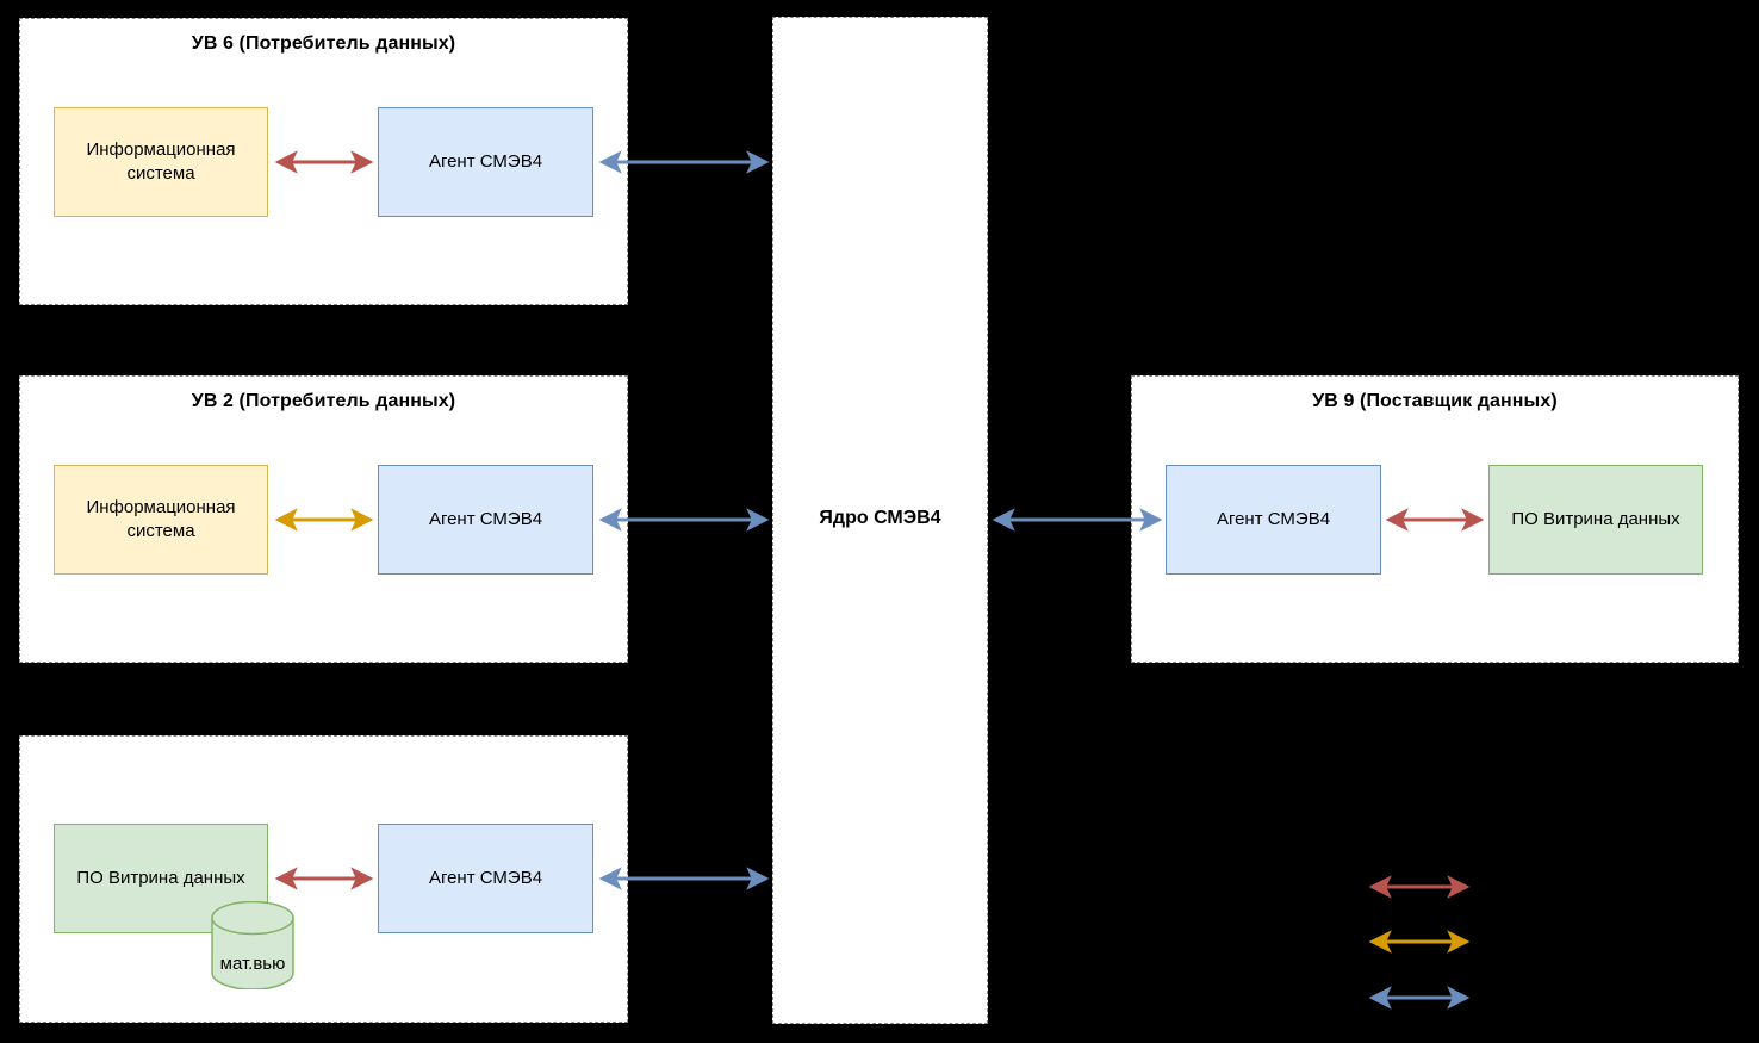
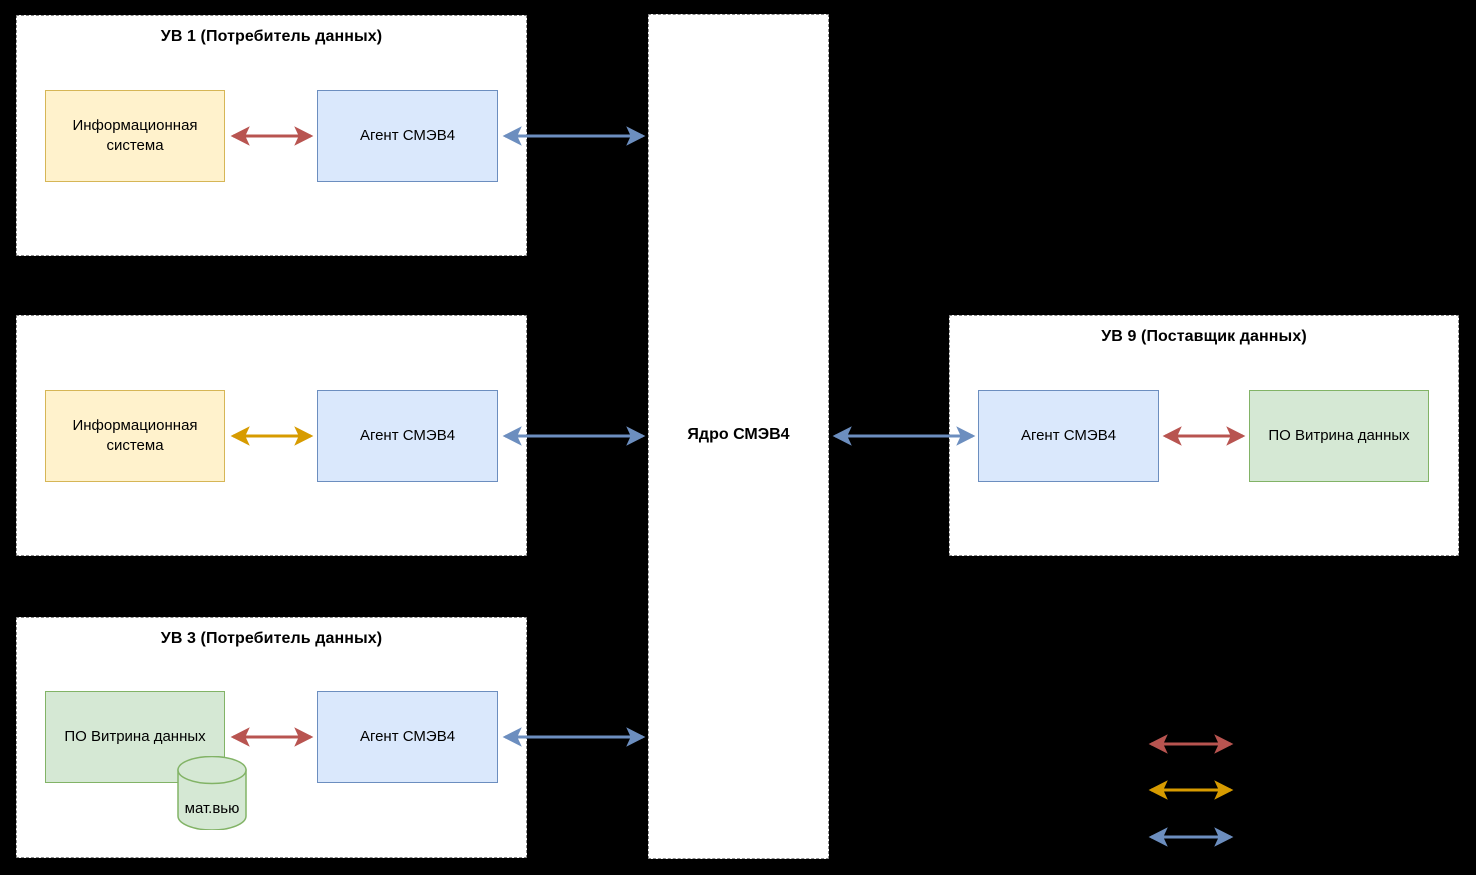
  Ядро СМЭВ4
- УВ 6 (Потребитель данных)
+ УВ 1 (Потребитель данных)
  Информационная система
  Агент СМЭВ4
- УВ 2 (Потребитель данных)
  Информационная система
  Агент СМЭВ4
+ УВ 3 (Потребитель данных)
  ПО Витрина данных
  мат.вью
  Агент СМЭВ4
  УВ 9 (Поставщик данных)
  Агент СМЭВ4
  ПО Витрина данных
